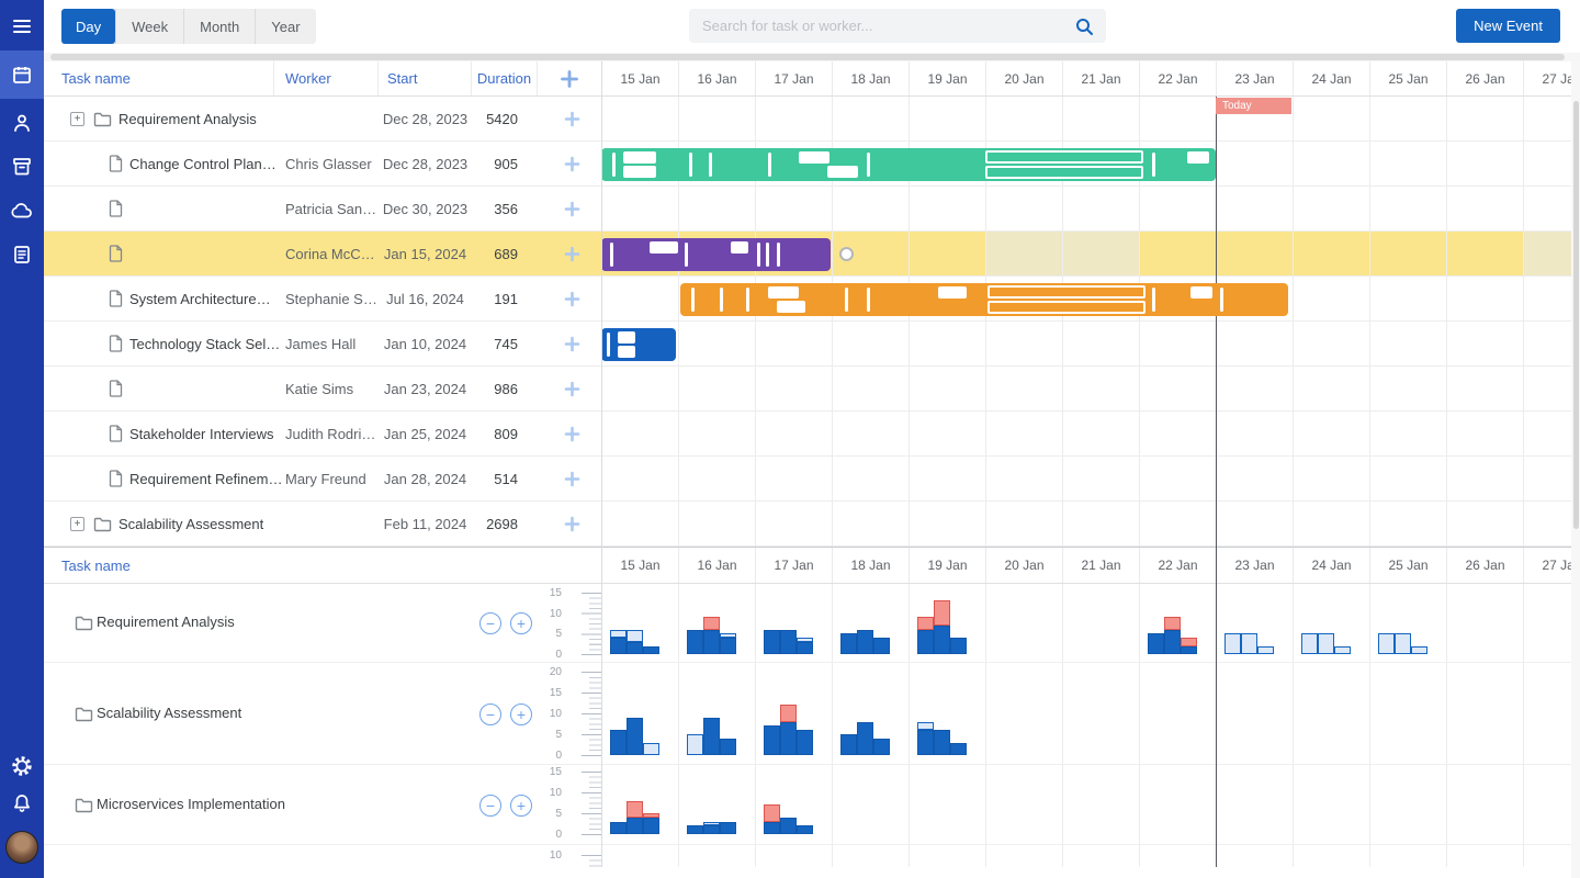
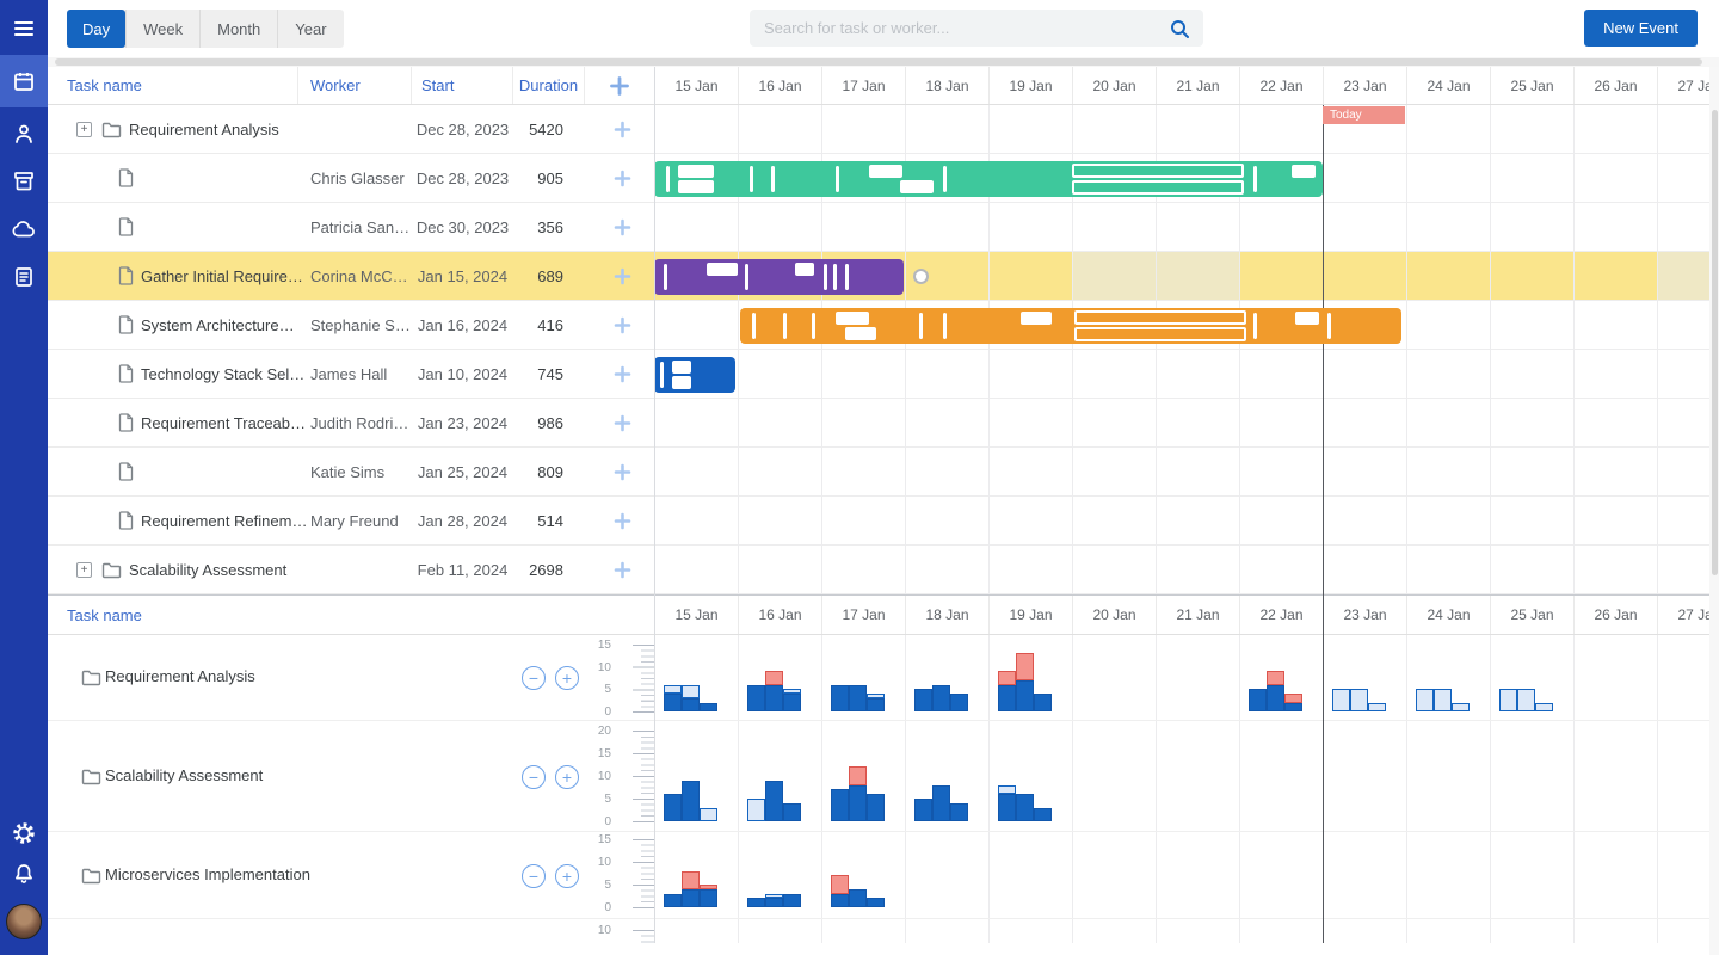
  Day
  Week
  Month
  Year
  Search for task or worker...
  New Event
  Task name
  Worker
  Start
  Duration
  +
  Requirement Analysis
  Dec 28, 2023
  5420
- Change Control Plan…
  Chris Glasser
  Dec 28, 2023
  905
  Patricia San…
  Dec 30, 2023
  356
+ Gather Initial Require…
  Corina McC…
  Jan 15, 2024
  689
  System Architecture…
  Stephanie S…
- Jul 16, 2024
+ Jan 16, 2024
- 191
+ 416
  Technology Stack Sel…
  James Hall
  Jan 10, 2024
  745
+ Requirement Traceab…
- Katie Sims
+ Judith Rodri…
  Jan 23, 2024
  986
- Stakeholder Interviews
- Judith Rodri…
+ Katie Sims
  Jan 25, 2024
  809
  Requirement Refinem…
  Mary Freund
  Jan 28, 2024
  514
  +
  Scalability Assessment
  Feb 11, 2024
  2698
  15 Jan
  16 Jan
  17 Jan
  18 Jan
  19 Jan
  20 Jan
  21 Jan
  22 Jan
  23 Jan
  24 Jan
  25 Jan
  26 Jan
  Task name
  15 Jan
  16 Jan
  17 Jan
  18 Jan
  19 Jan
  20 Jan
  21 Jan
  22 Jan
  23 Jan
  24 Jan
  25 Jan
  26 Jan
  Requirement Analysis
  −
  +
  15
  10
  5
  0
  Scalability Assessment
  −
  +
  20
  15
  10
  5
  0
  Microservices Implementation
  −
  +
  15
  10
  5
  0
  10
  Today
